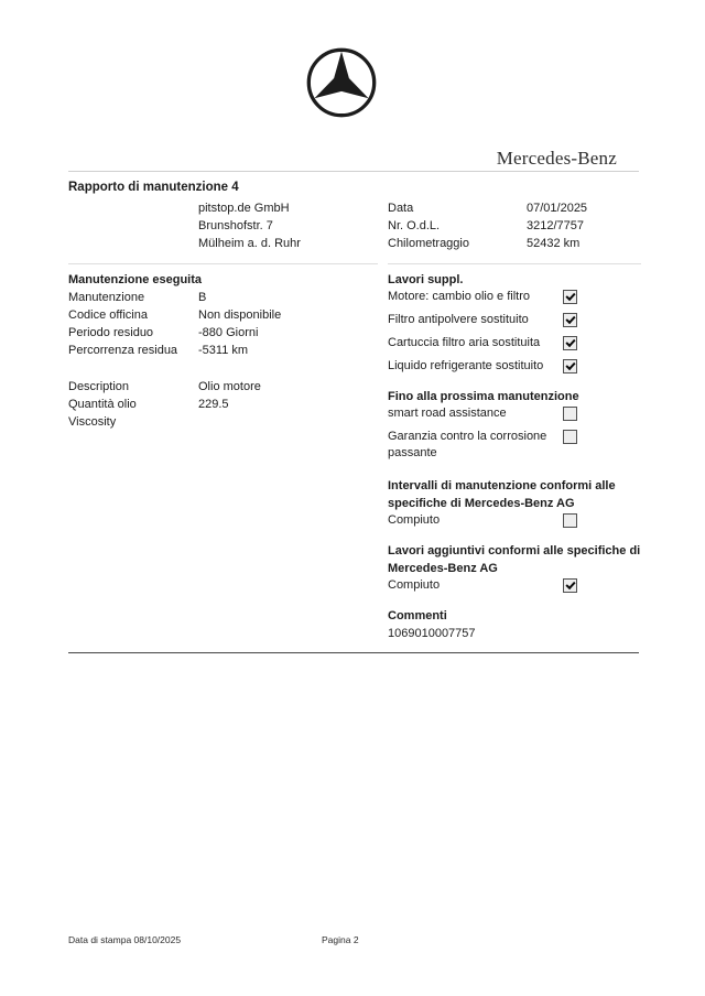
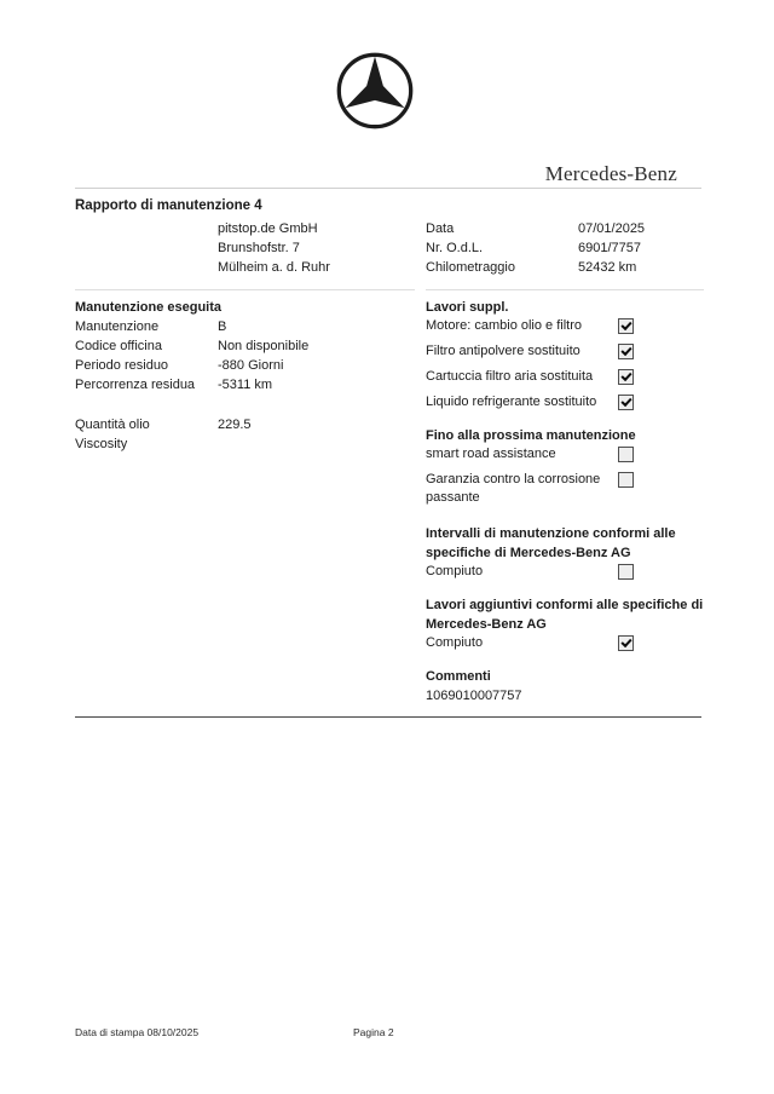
  Mercedes-Benz
  Rapporto di manutenzione 4
  pitstop.de GmbH
  Brunshofstr. 7
  Mülheim a. d. Ruhr
  Manutenzione eseguita
  Manutenzione
  B
  Codice officina
  Non disponibile
  Periodo residuo
  -880 Giorni
  Percorrenza residua
  -5311 km
- Description
- Olio motore
  Quantità olio
  229.5
  Viscosity
  Data
  07/01/2025
  Nr. O.d.L.
- 3212/7757
+ 6901/7757
  Chilometraggio
  52432 km
  Lavori suppl.
  Motore: cambio olio e filtro
  Filtro antipolvere sostituito
  Cartuccia filtro aria sostituita
  Liquido refrigerante sostituito
  Fino alla prossima manutenzione
  smart road assistance
  Garanzia contro la corrosione passante
  Intervalli di manutenzione conformi alle specifiche di Mercedes-Benz AG
  Compiuto
  Lavori aggiuntivi conformi alle specifiche di Mercedes-Benz AG
  Compiuto
  Commenti
  1069010007757
  Data di stampa 08/10/2025
  Pagina 2
